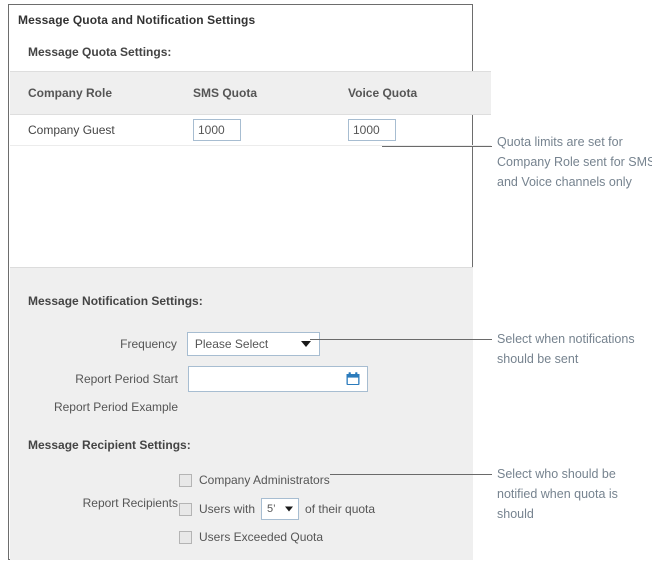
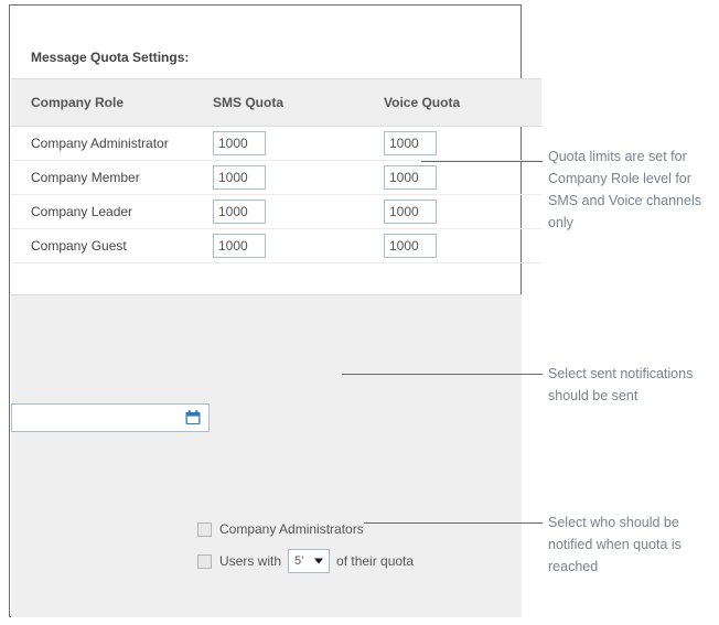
- Message Quota and Notification Settings
  Message Quota Settings:
  Company Role	SMS Quota	Voice Quota
+ Company Administrator	1000	1000
+ Company Member	1000	1000
+ Company Leader	1000	1000
  Company Guest	1000	1000
- Message Notification Settings:
- Frequency
- Please Select
- Report Period Start
- Report Period Example
- Message Recipient Settings:
- Report Recipients
  Company Administrators
  Users with
  5’
  of their quota
- Users Exceeded Quota
- Quota limits are set for Company Role sent for SMS and Voice channels only
+ Quota limits are set for Company Role level for SMS and Voice channels only
- Select when notifications should be sent
+ Select sent notifications should be sent
- Select who should be notified when quota is should
+ Select who should be notified when quota is reached
